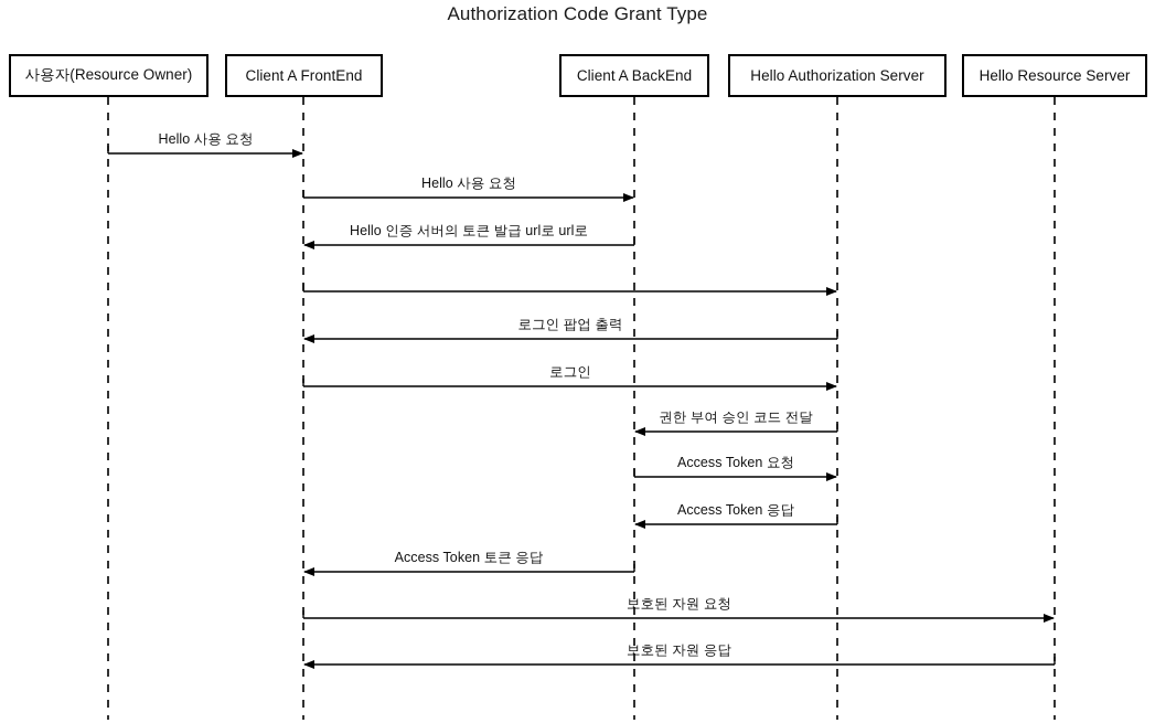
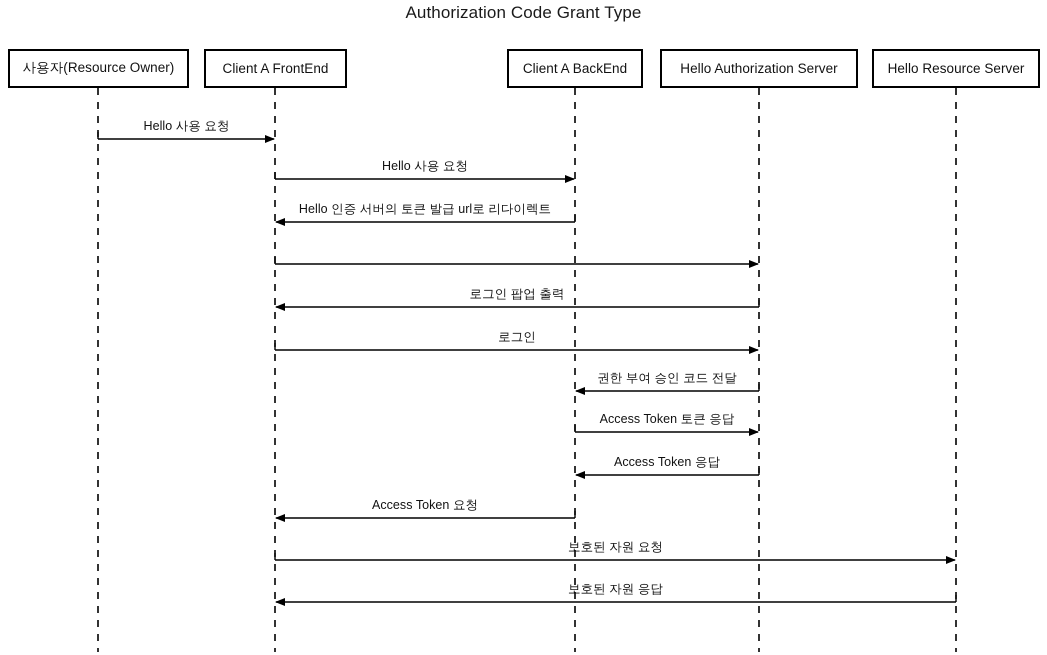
  Authorization Code Grant Type
  사용자(Resource Owner)
  Client A FrontEnd
  Client A BackEnd
  Hello Authorization Server
  Hello Resource Server
  Hello 사용 요청
  Hello 사용 요청
- Hello 인증 서버의 토큰 발급 url로 url로
+ Hello 인증 서버의 토큰 발급 url로 리다이렉트
  로그인 팝업 출력
  로그인
  권한 부여 승인 코드 전달
- Access Token 요청
+ Access Token 토큰 응답
  Access Token 응답
- Access Token 토큰 응답
+ Access Token 요청
  보호된 자원 요청
  보호된 자원 응답
